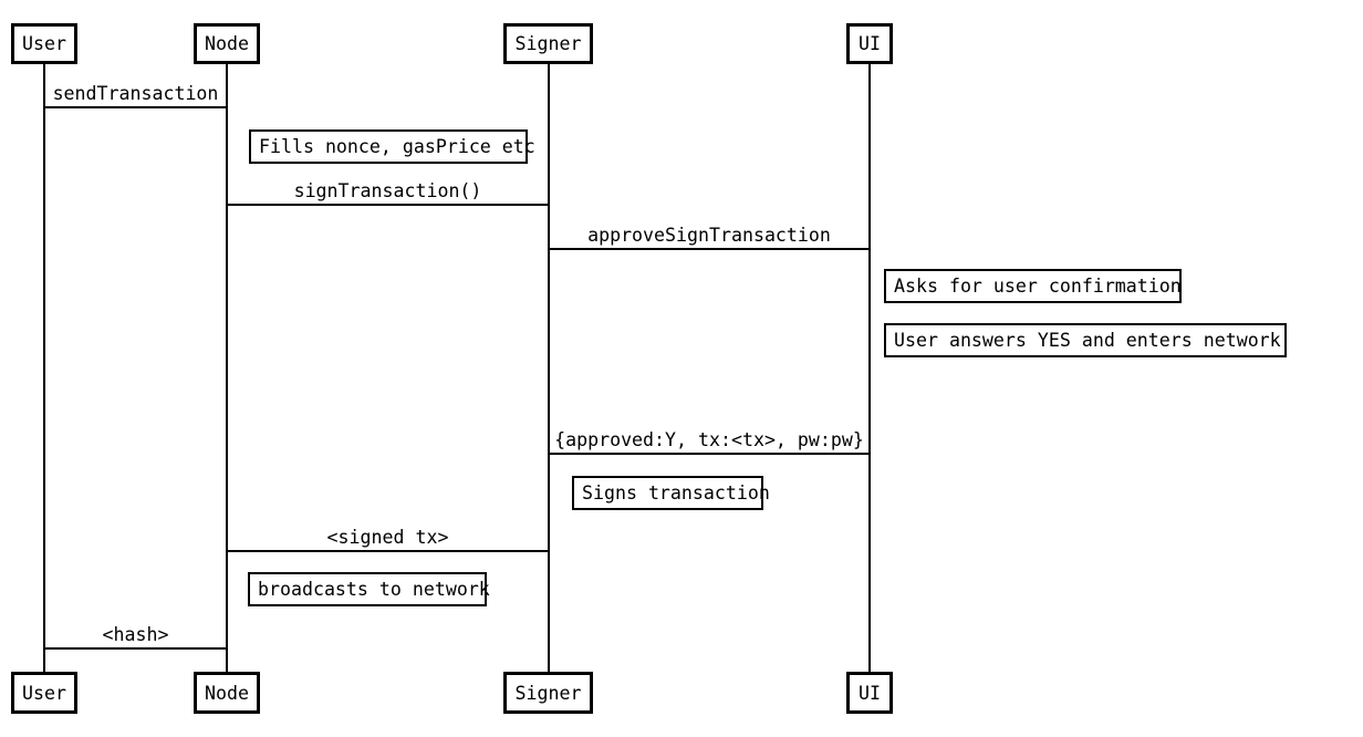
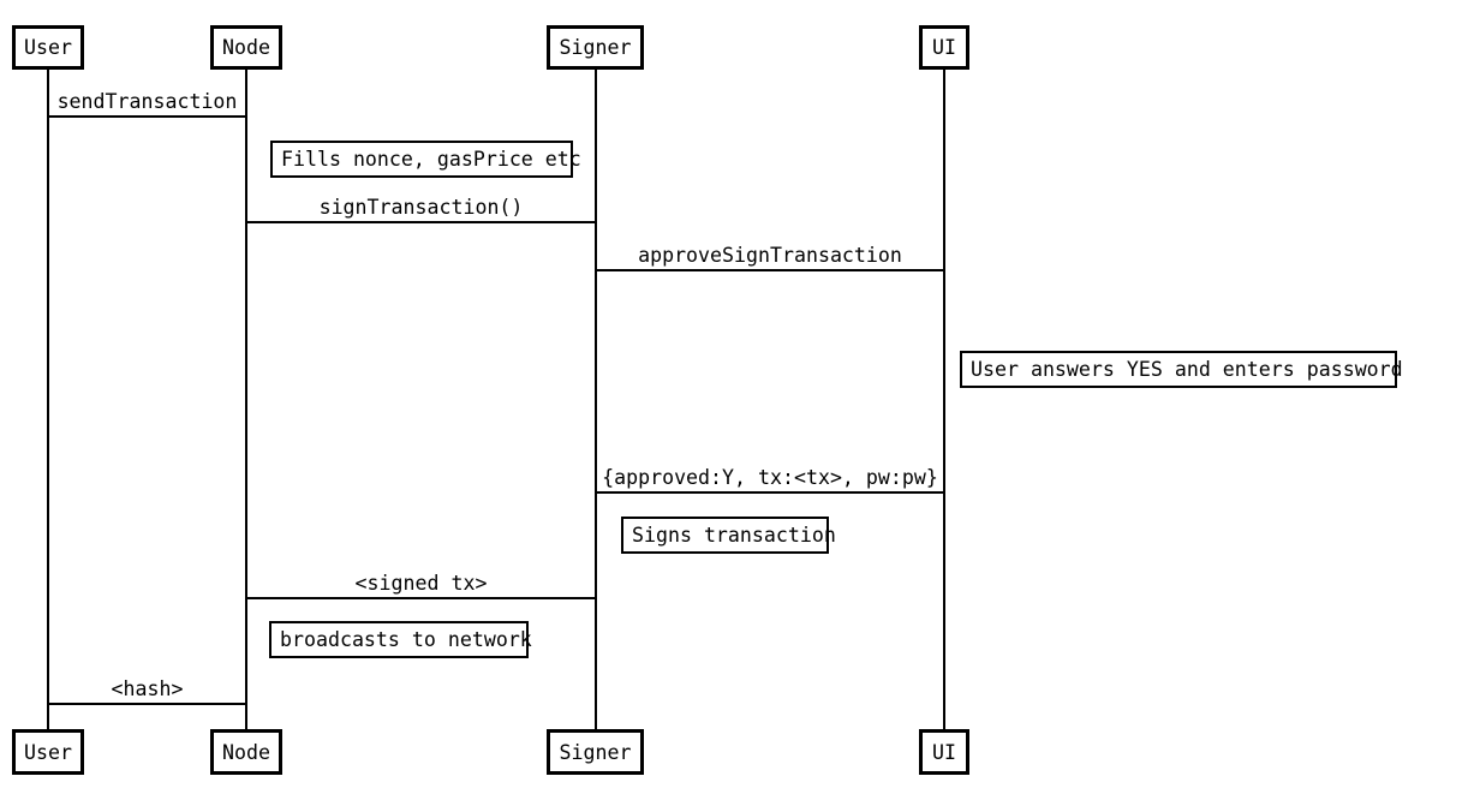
  User
  Node
  Signer
  UI
  sendTransaction
  Fills nonce, gasPrice etc
  signTransaction()
  approveSignTransaction
- Asks for user confirmation
- User answers YES and enters network
+ User answers YES and enters password
  {approved:Y, tx:<tx>, pw:pw}
  Signs transaction
  <signed tx>
  broadcasts to network
  <hash>
  User
  Node
  Signer
  UI
